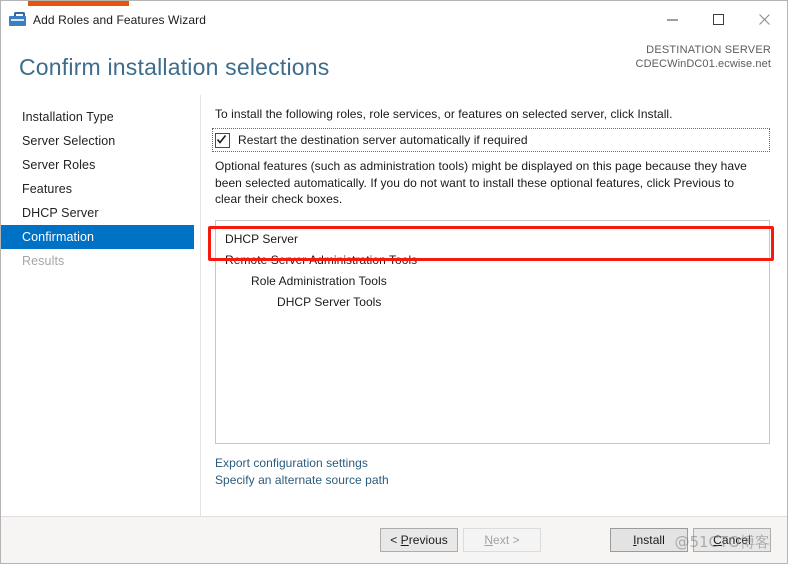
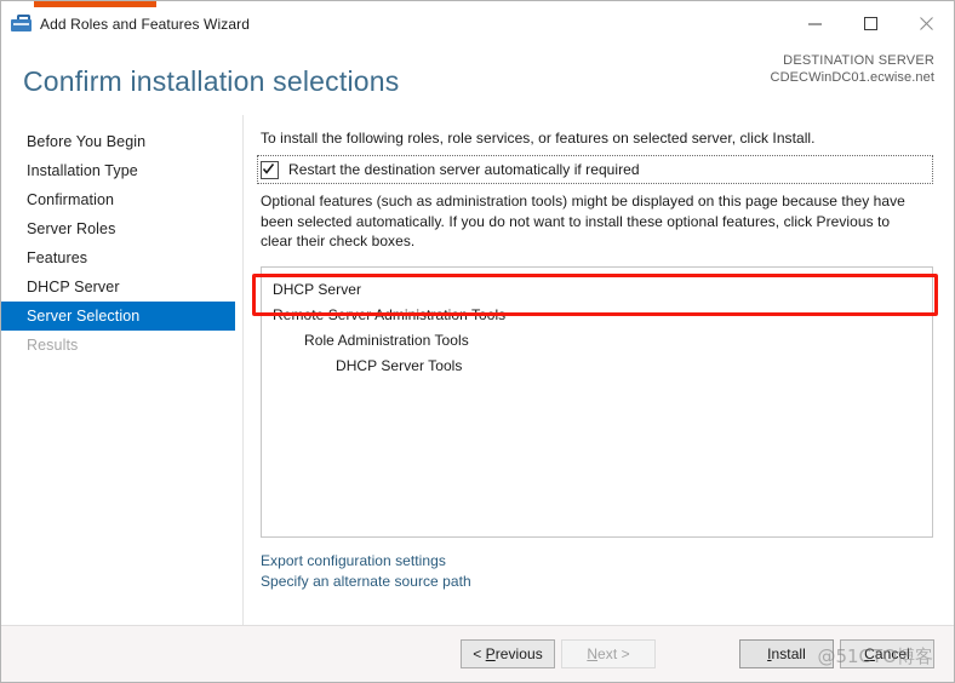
  Add Roles and Features Wizard
  Confirm installation selections
  DESTINATION SERVER
  CDECWinDC01.ecwise.net
+ Before You Begin
  Installation Type
- Server Selection
+ Confirmation
  Server Roles
  Features
  DHCP Server
- Confirmation
+ Server Selection
  Results
  To install the following roles, role services, or features on selected server, click Install.
  Restart the destination server automatically if required
  Optional features (such as administration tools) might be displayed on this page because they have been selected automatically. If you do not want to install these optional features, click Previous to clear their check boxes.
  DHCP Server
  Remote Server Administration Tools
  Role Administration Tools
  DHCP Server Tools
  Export configuration settings
  Specify an alternate source path
  < Previous
  Next >
  Install
  Cancel
  @51CTO博客
